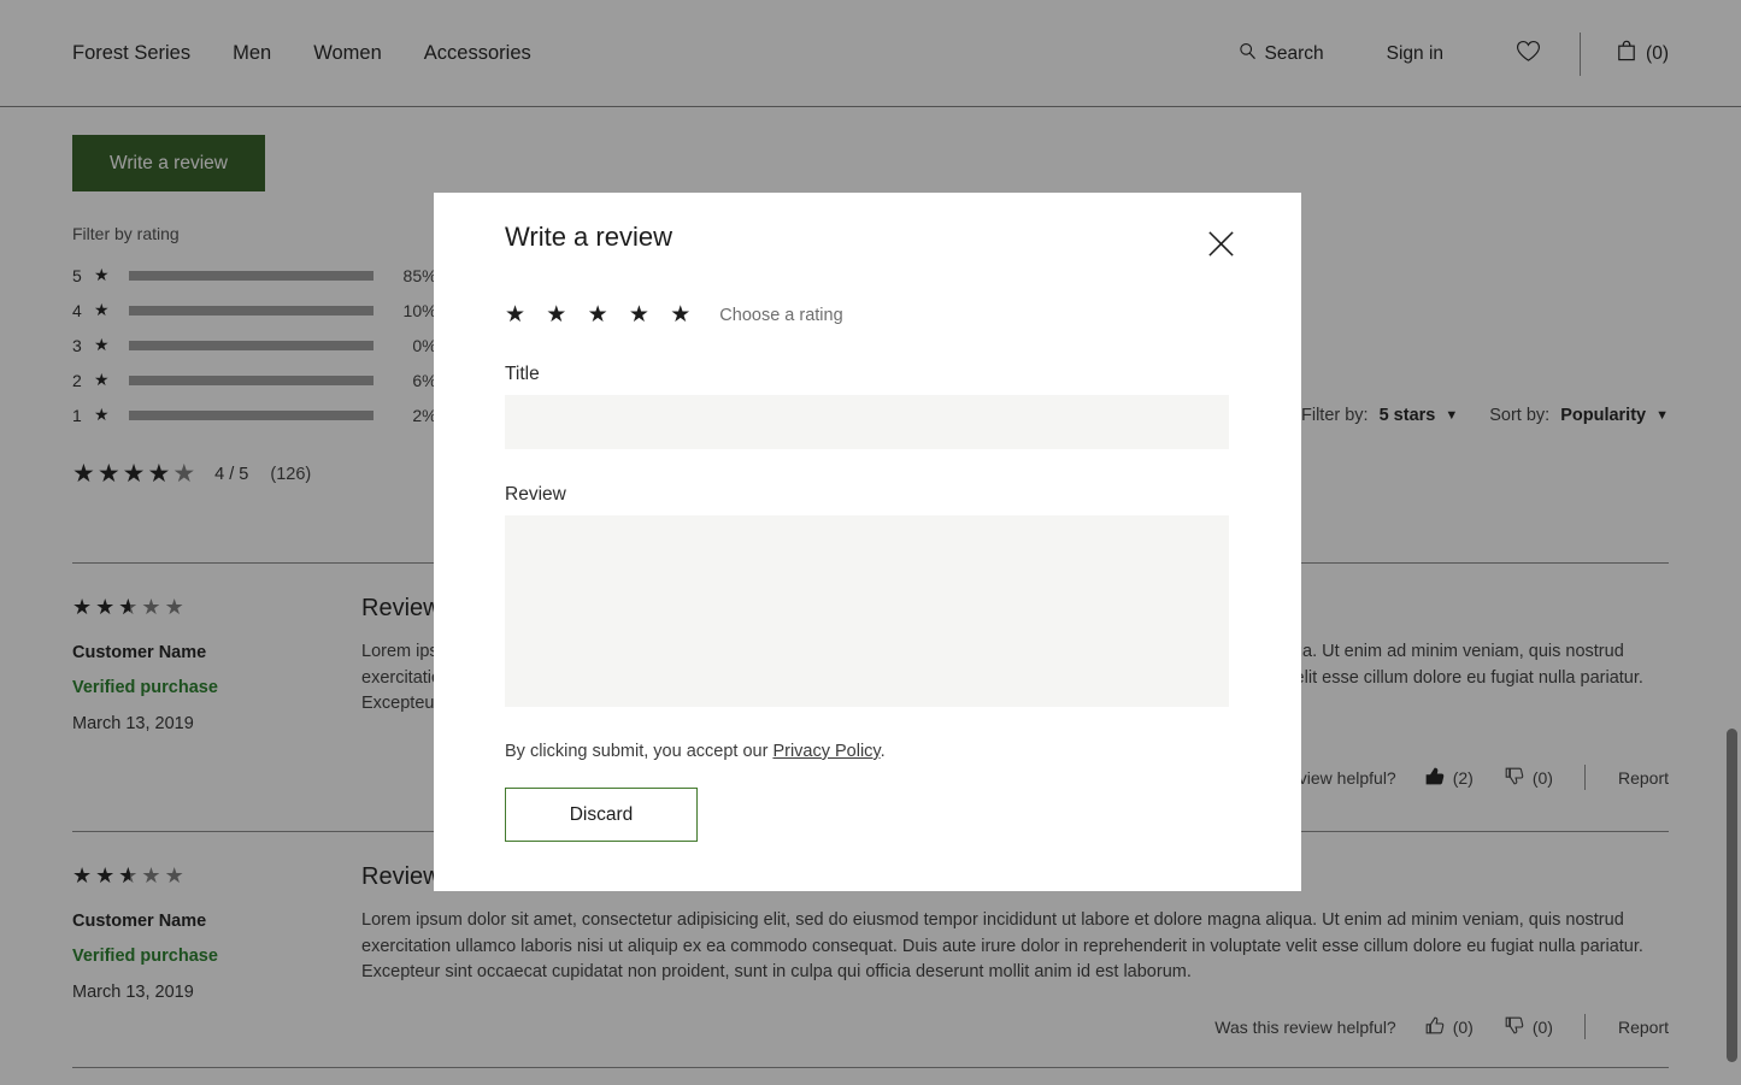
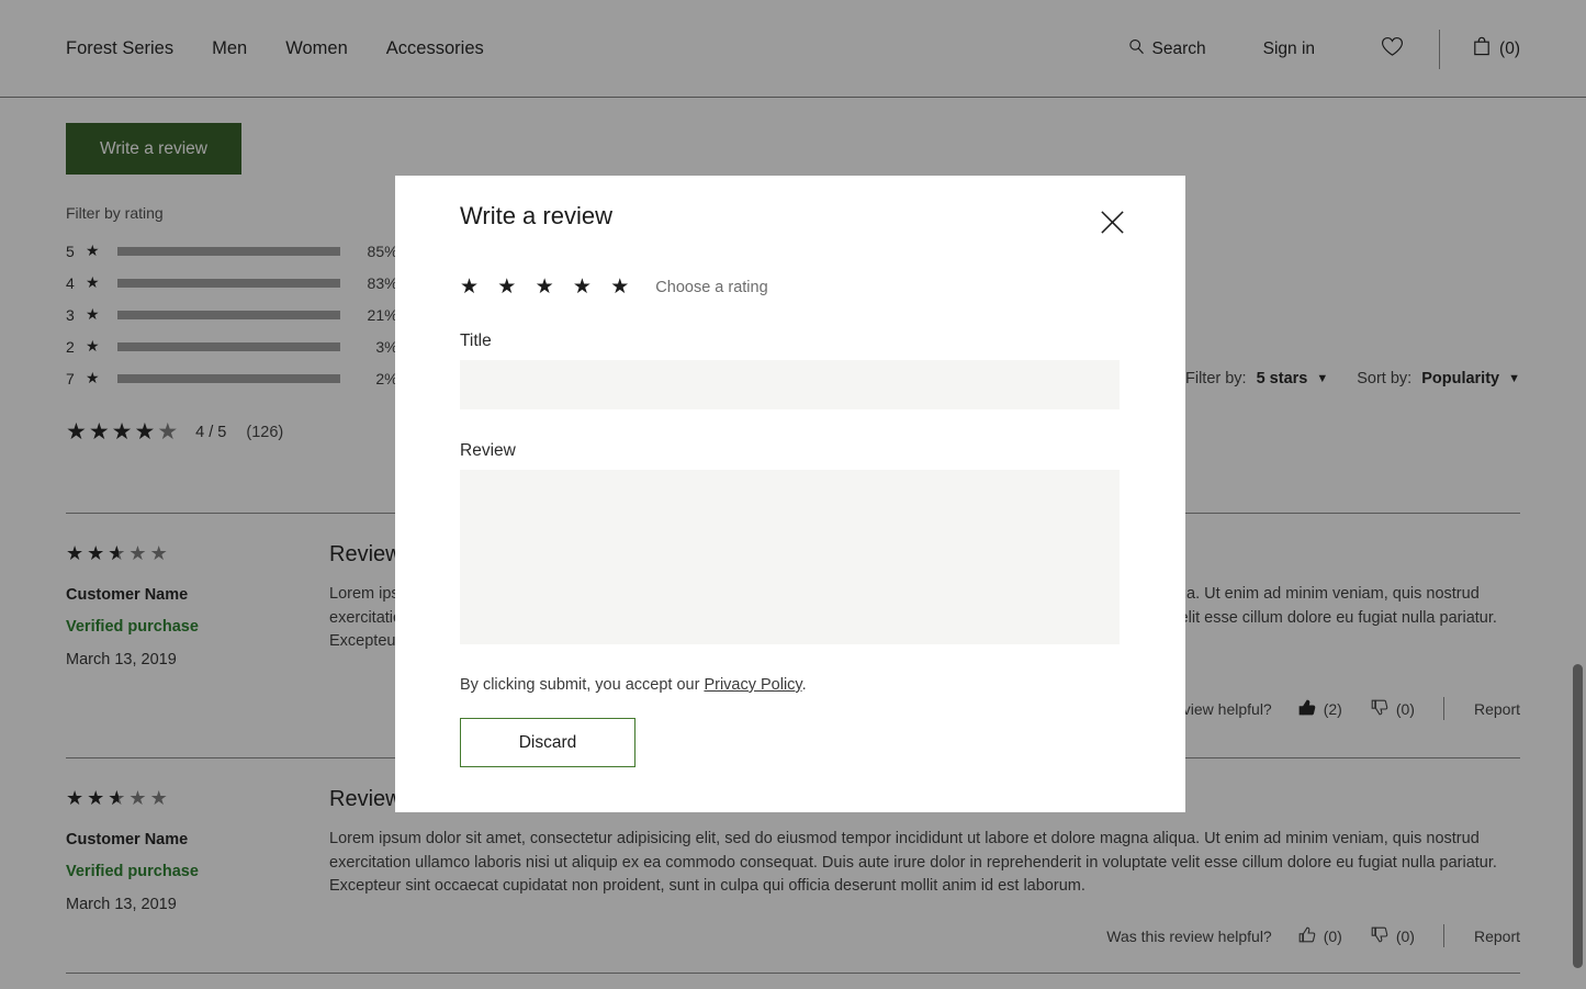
  Forest Series
  Men
  Women
  Accessories
  Search
  Sign in
  (0)
  Write a review
  Filter by rating
  5
  ★
  85%
  4
  ★
- 10%
+ 83%
  3
  ★
- 0%
+ 21%
  2
  ★
- 6%
+ 3%
- 1
+ 7
  ★
  2%
  ★★★★★
  4 / 5
  (126)
  Filter by:
  5 stars
  ▼
  Sort by:
  Popularity
  ▼
  ★★★
  ★★
  Customer Name
  Verified purchase
  March 13, 2019
  (2)
  (0)
  Report
  ★★★
  ★★
  Customer Name
  Verified purchase
  March 13, 2019
  Lorem ipsum dolor sit amet, consectetur adipisicing elit, sed do eiusmod tempor incididunt ut labore et dolore magna aliqua. Ut enim ad minim veniam, quis nostrud exercitation ullamco laboris nisi ut aliquip ex ea commodo consequat. Duis aute irure dolor in reprehenderit in voluptate velit esse cillum dolore eu fugiat nulla pariatur. Excepteur sint occaecat cupidatat non proident, sunt in culpa qui officia deserunt mollit anim id est laborum.
  Was this review helpful?
  (0)
  (0)
  Report
  Write a review
  ★ ★ ★ ★ ★
  Choose a rating
  Title
  Review
  By clicking submit, you accept our Privacy Policy.
  Discard
